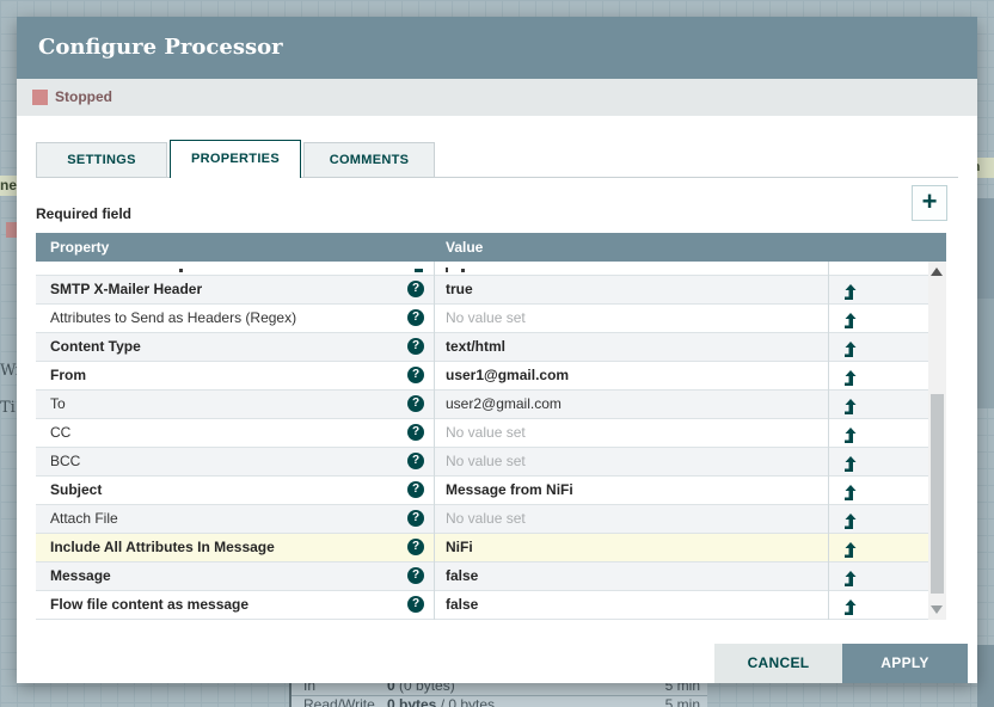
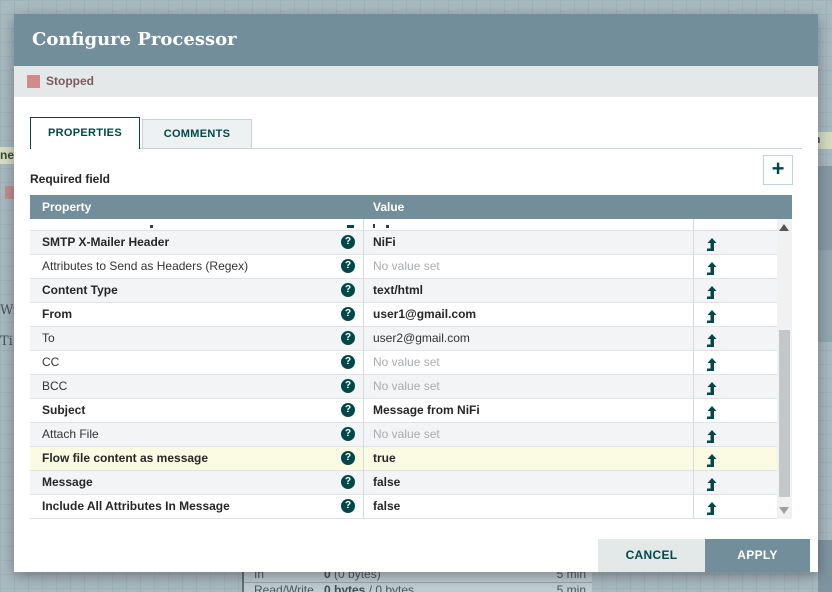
  ne
  Ti
  In
  0 (0 bytes)
  5 min
  Read/Write
  0 bytes / 0 bytes
  5 min
  Configure Processor
  Stopped
- SETTINGS
  PROPERTIES
  COMMENTS
  Required field
  +
  Property
  Value
  SMTP X-Mailer Header
  ?
- true
+ NiFi
  Attributes to Send as Headers (Regex)
  ?
  No value set
  Content Type
  ?
  text/html
  From
  ?
  user1@gmail.com
  To
  ?
  user2@gmail.com
  CC
  ?
  No value set
  BCC
  ?
  No value set
  Subject
  ?
  Message from NiFi
  Attach File
  ?
  No value set
- Include All Attributes In Message
+ Flow file content as message
  ?
- NiFi
+ true
  Message
  ?
  false
- Flow file content as message
+ Include All Attributes In Message
  ?
  false
  CANCEL
  APPLY
